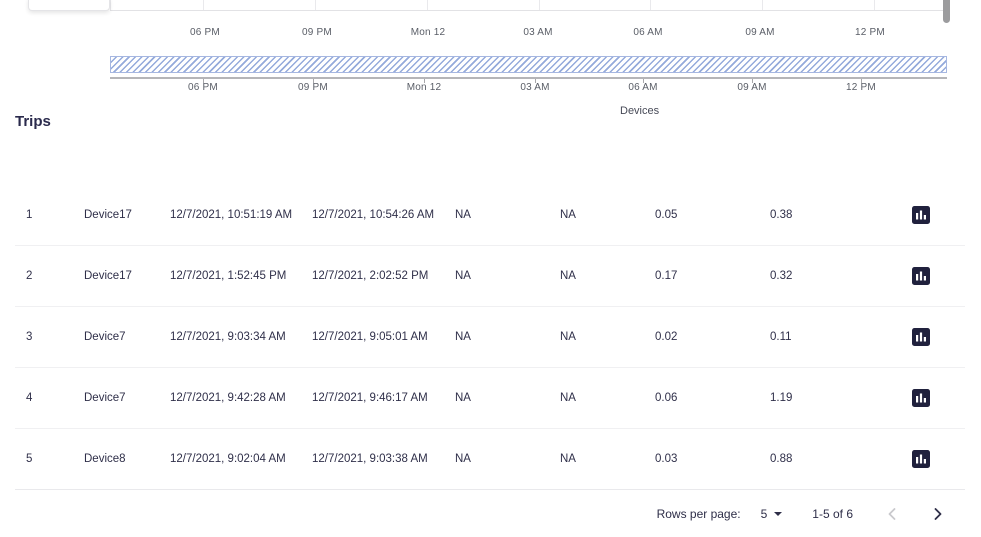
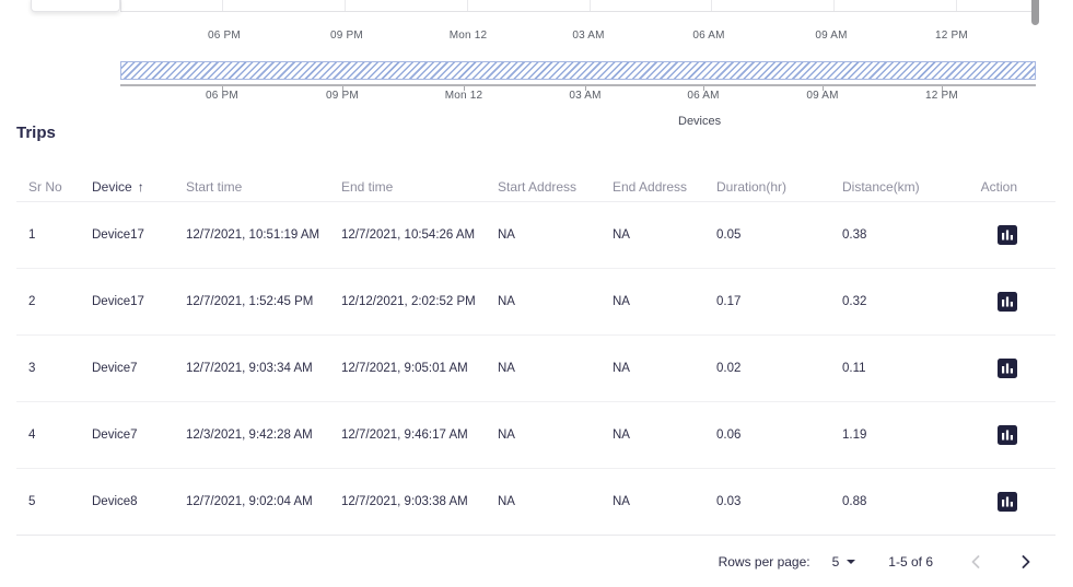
  06 PM
  09 PM
  Mon 12
  03 AM
  06 AM
  09 AM
  12 PM
  06 PM
  09 PM
  Mon 12
  03 AM
  06 AM
  09 AM
  12 PM
  Trips
  Devices
+ Sr No
+ Device ↑
+ Start time
+ End time
+ Start Address
+ End Address
+ Duration(hr)
+ Distance(km)
+ Action
  1
  Device17
  12/7/2021, 10:51:19 AM
  12/7/2021, 10:54:26 AM
  NA
  NA
  0.05
  0.38
  2
  Device17
  12/7/2021, 1:52:45 PM
- 12/7/2021, 2:02:52 PM
+ 12/12/2021, 2:02:52 PM
  NA
  NA
  0.17
  0.32
  3
  Device7
  12/7/2021, 9:03:34 AM
  12/7/2021, 9:05:01 AM
  NA
  NA
  0.02
  0.11
  4
  Device7
- 12/7/2021, 9:42:28 AM
+ 12/3/2021, 9:42:28 AM
  12/7/2021, 9:46:17 AM
  NA
  NA
  0.06
  1.19
  5
  Device8
  12/7/2021, 9:02:04 AM
  12/7/2021, 9:03:38 AM
  NA
  NA
  0.03
  0.88
  Rows per page:
  5
  1-5 of 6
